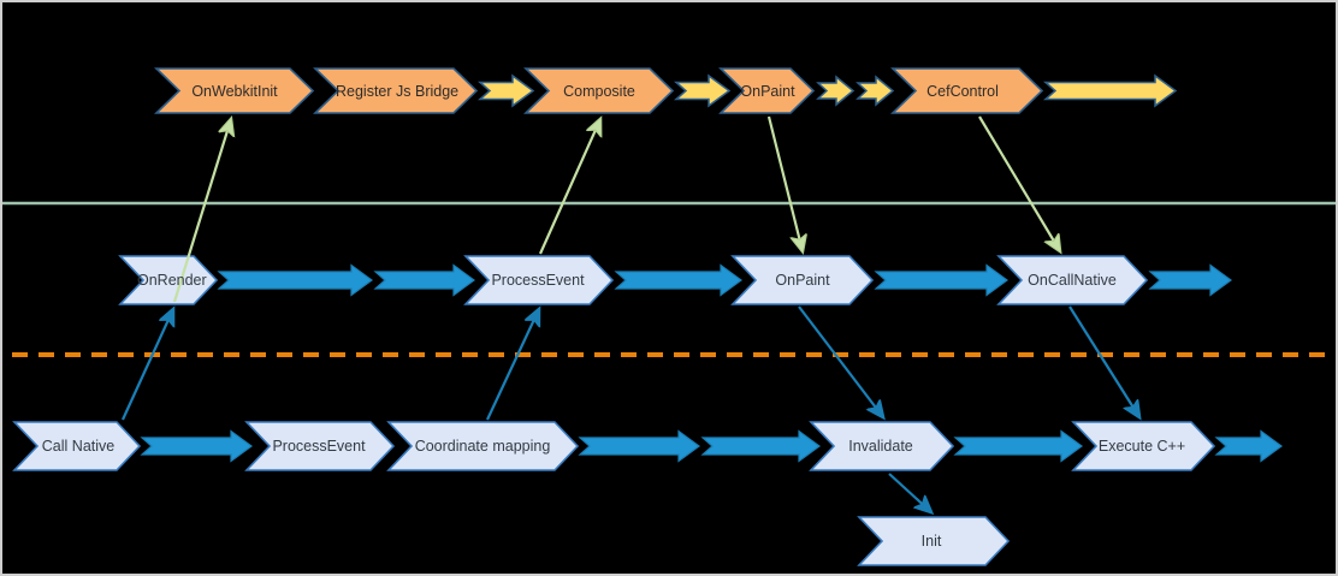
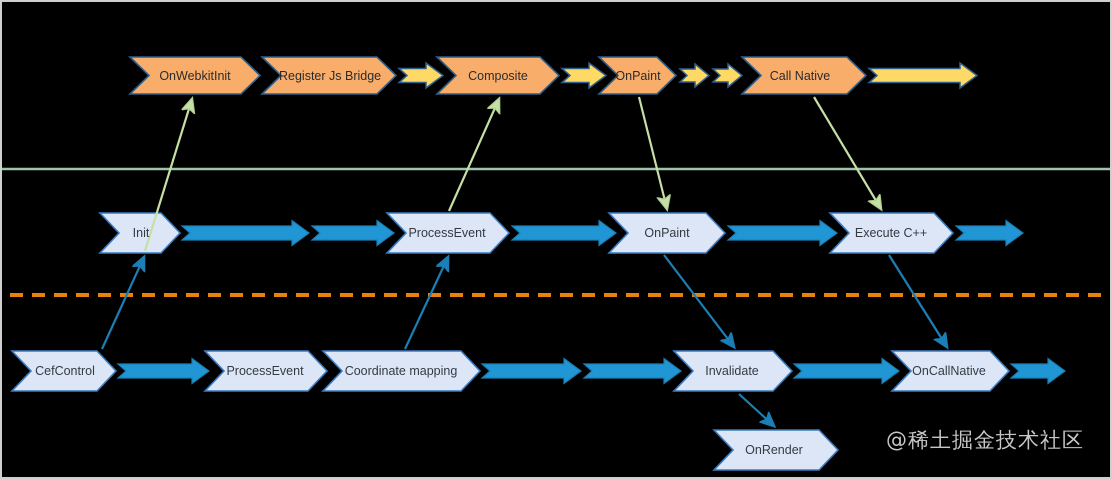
  OnWebkitInit
  Register Js Bridge
  Composite
  OnPaint
- CefControl
+ Call Native
- OnRender
+ Init
  ProcessEvent
  OnPaint
- OnCallNative
+ Execute C++
- Call Native
+ CefControl
  ProcessEvent
  Coordinate mapping
  Invalidate
- Execute C++
+ OnCallNative
- Init
+ OnRender
+ @稀土掘金技术社区
